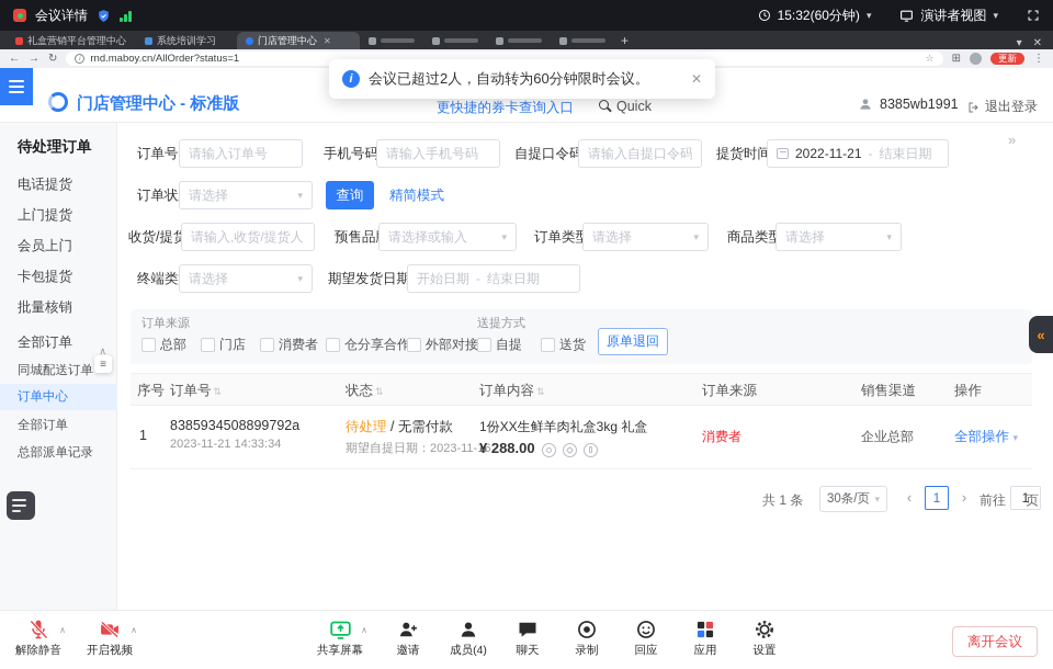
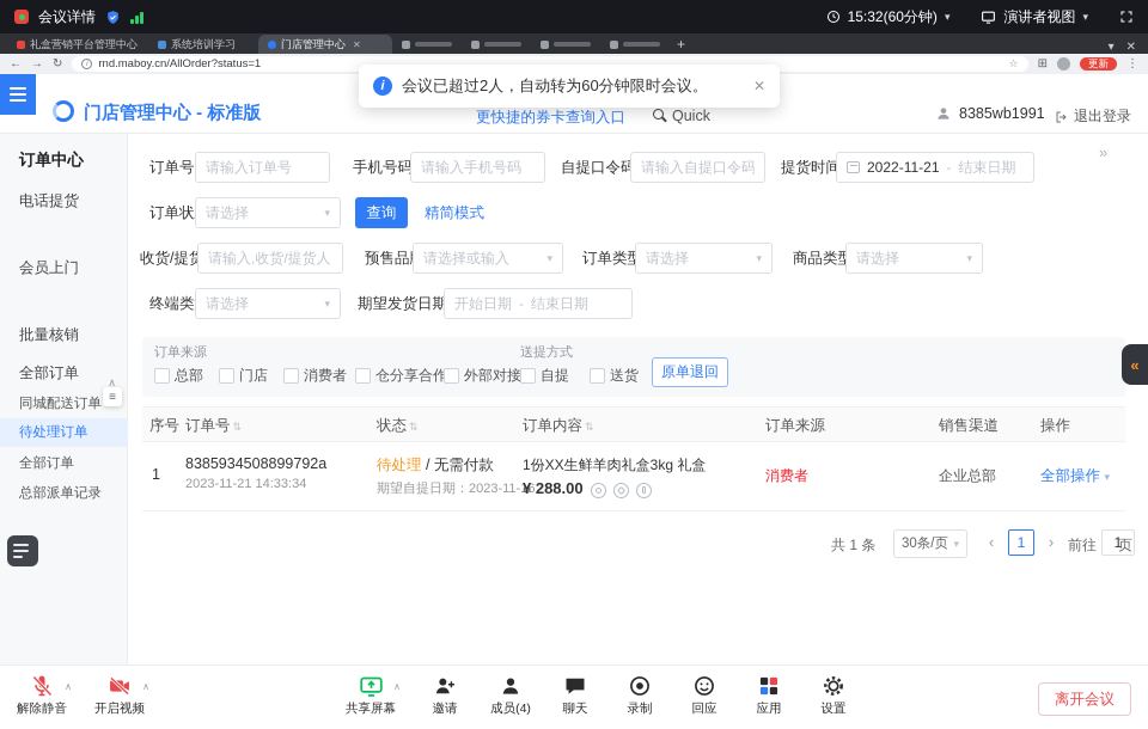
  会议详情
  15:32(60分钟)
  ▾
  演讲者视图
  ▾
  礼盒营销平台管理中心
  系统培训学习
  门店管理中心
  ✕
  +
  ▾
  ✕
  ←
  →
  ↻
  rnd.maboy.cn/AllOrder?status=1
  ☆
  ⊞
  更新
  ⋮
  门店管理中心 - 标准版
  更快捷的券卡查询入口
  Quick
  8385wb1991
  退出登录
- 待处理订单
+ 订单中心
  电话提货
- 上门提货
  会员上门
- 卡包提货
  批量核销
  全部订单
  ∧
  同城配送订单
- 订单中心
+ 待处理订单
  全部订单
  总部派单记录
  ≡
  »
  订单号
  请输入订单号
  手机号码
  请输入手机号码
  自提口令码
  请输入自提口令码
  提货时间
  2022-11-21
  -
  结束日期
  订单状
  请选择
  ▾
  查询
  精简模式
  请输入,收货/提货人
  预售品
  请选择或输入
  ▾
  订单类
  请选择
  ▾
  商品类
  请选择
  ▾
  终端类
  请选择
  ▾
  期望发货日期
  开始日期
  -
  结束日期
  订单来源
  送提方式
  总部
  门店
  消费者
  仓分享合作
  外部对接
  自提
  送货
  原单退回
  序号
  订单号 ⇅
  状态 ⇅
  订单内容 ⇅
  订单来源
  销售渠道
  操作
  1
  8385934508899792a
  2023-11-21 14:33:34
  待处理 / 无需付款
  期望自提日期：2023-11-16
  1份XX生鲜羊肉礼盒3kg 礼盒
  ¥ 288.00
  消费者
  企业总部
  全部操作 ▾
  共 1 条
  30条/页
  ▾
  ‹
  1
  ›
  前往
  1
  页
  i
  会议已超过2人，自动转为60分钟限时会议。
  ✕
  «
  ∧
  解除静音
  ∧
  开启视频
  ∧
  共享屏幕
  邀请
  成员(4)
  聊天
  录制
  回应
  应用
  设置
  离开会议
